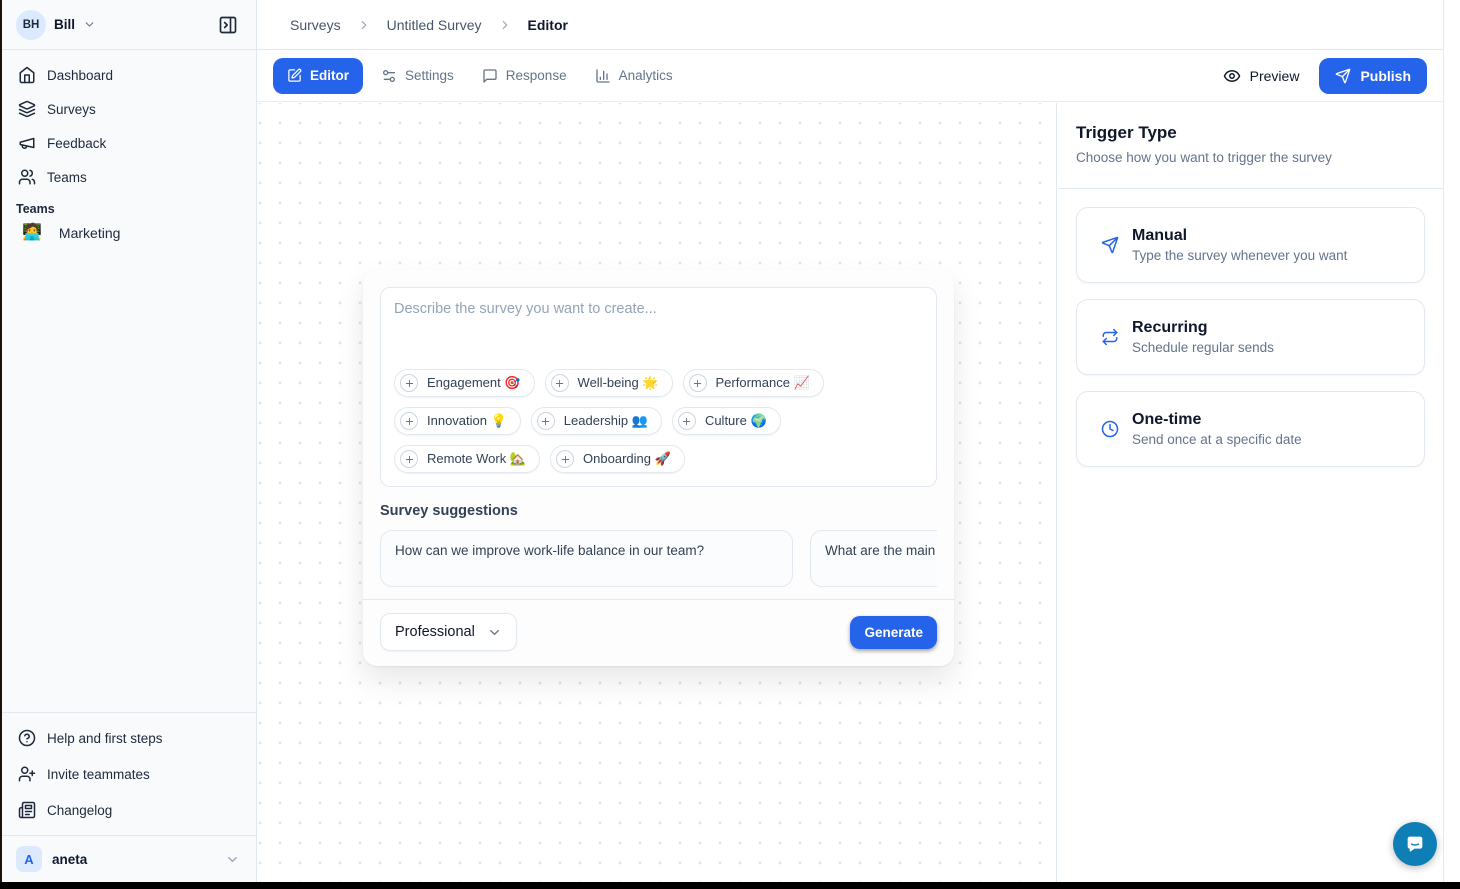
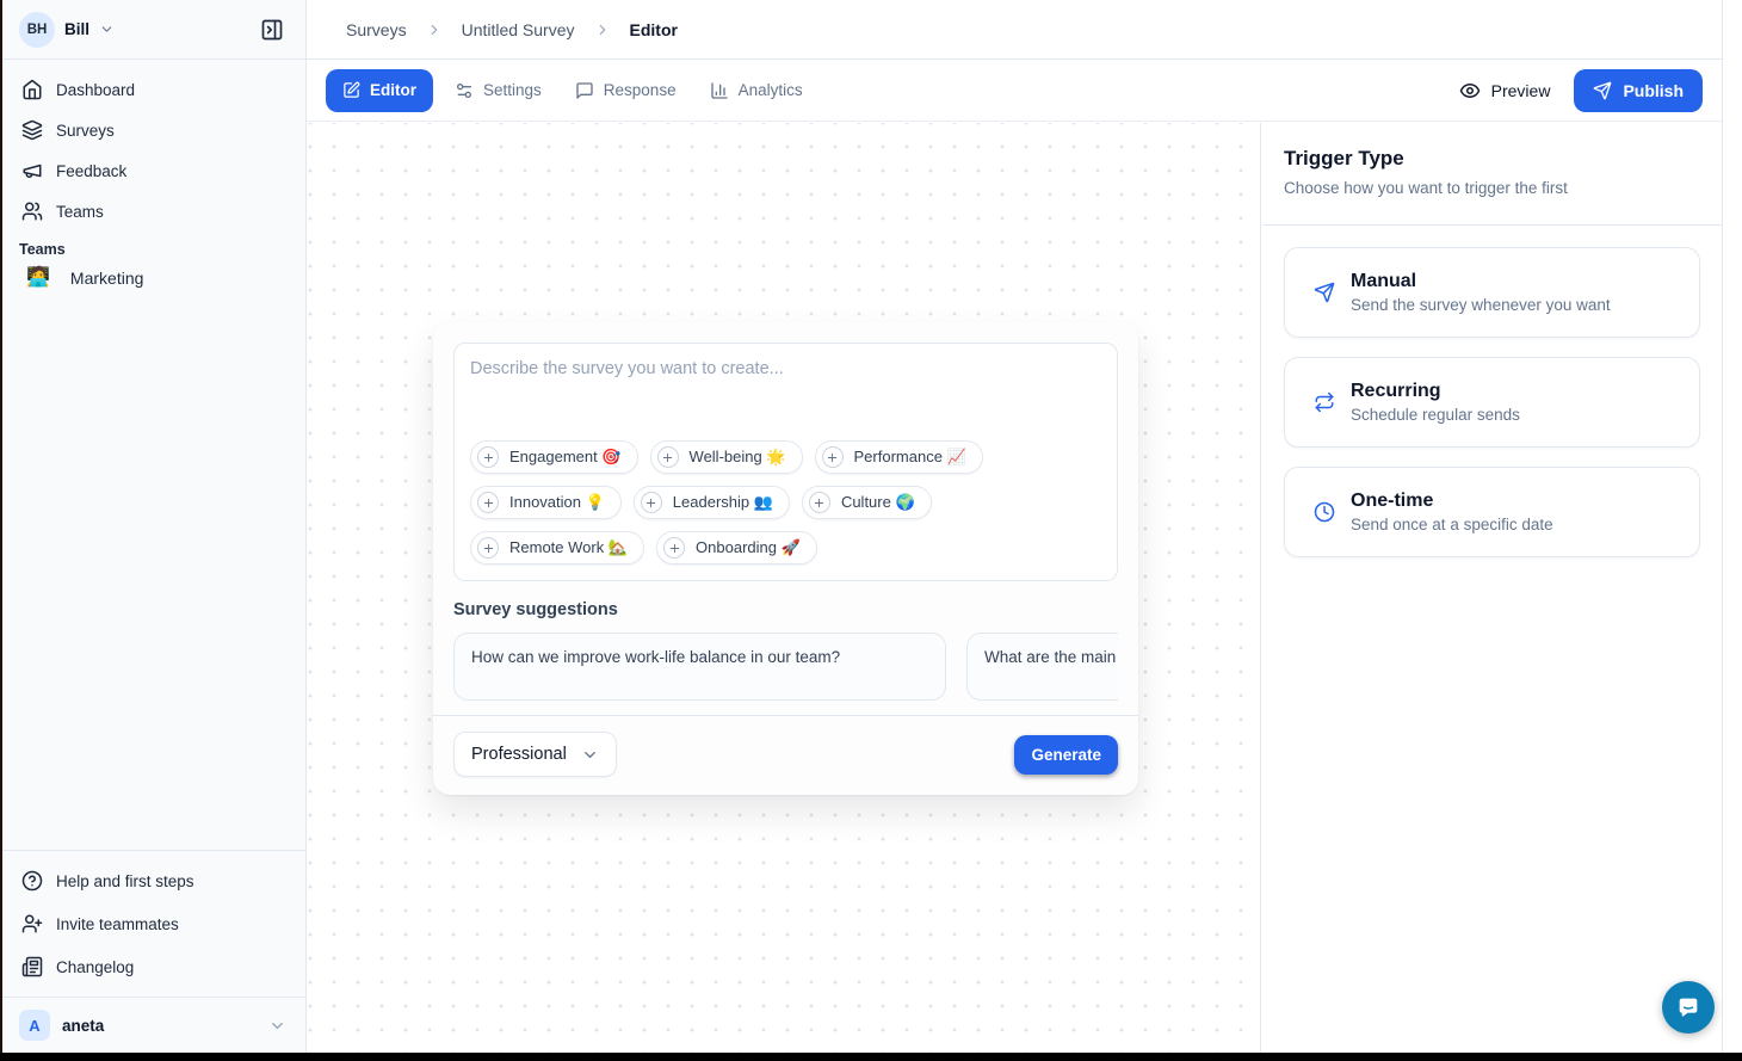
  BH
  Bill
  Dashboard
  Surveys
  Feedback
  Teams
  Teams
  🧑‍💻
  Marketing
  Help and first steps
  Invite teammates
  Changelog
  A
  aneta
  Surveys
  Untitled Survey
  Editor
  Editor
  Settings
  Response
  Analytics
  Preview
  Publish
  Describe the survey you want to create...
  Engagement 🎯
  Well-being 🌟
  Performance 📈
  Innovation 💡
  Leadership 👥
  Culture 🌍
  Remote Work 🏡
  Onboarding 🚀
  Survey suggestions
  How can we improve work-life balance in our team?
  What are the main
  Professional
  Generate
  Trigger Type
- Choose how you want to trigger the survey
+ Choose how you want to trigger the first
  Manual
- Type the survey whenever you want
+ Send the survey whenever you want
  Recurring
  Schedule regular sends
  One-time
  Send once at a specific date
